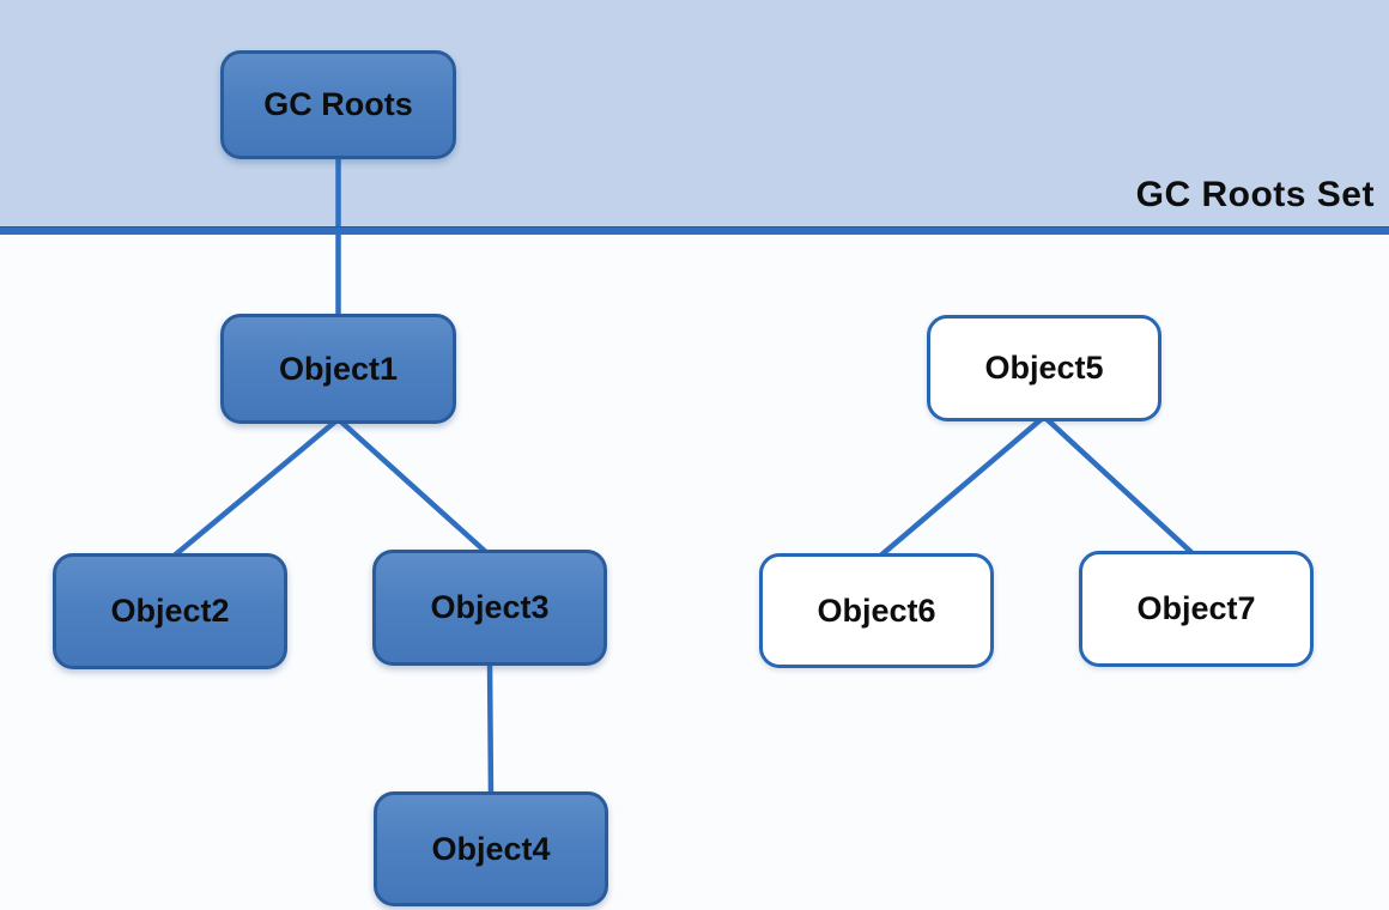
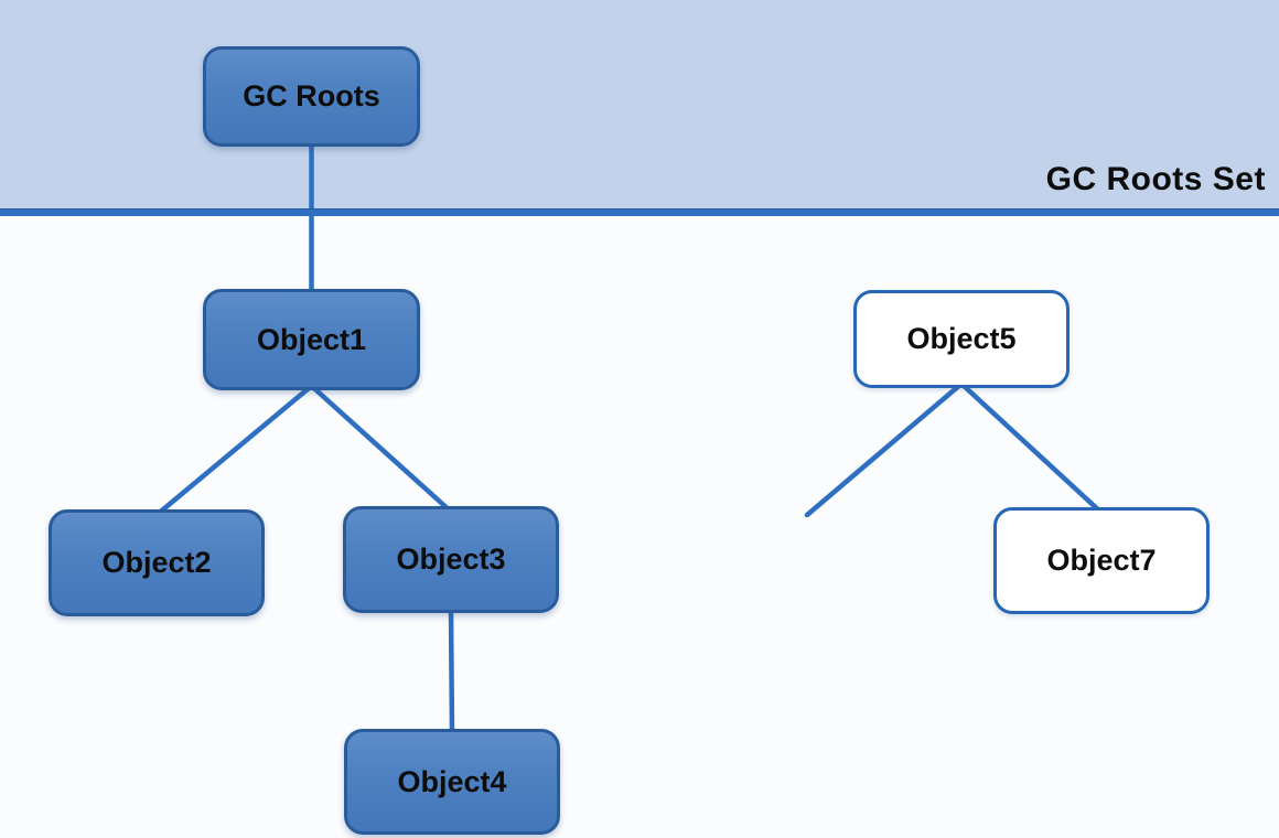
  GC Roots Set
  GC Roots
  Object1
  Object2
  Object3
  Object4
  Object5
- Object6
  Object7
